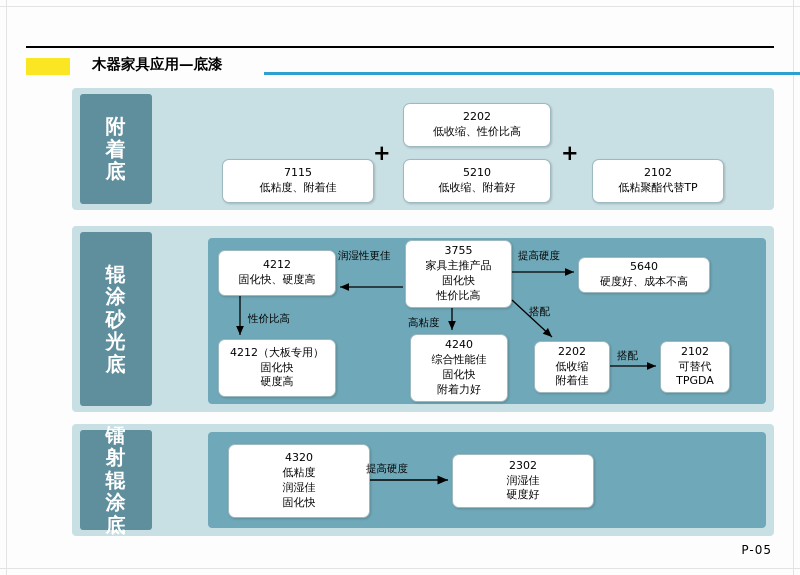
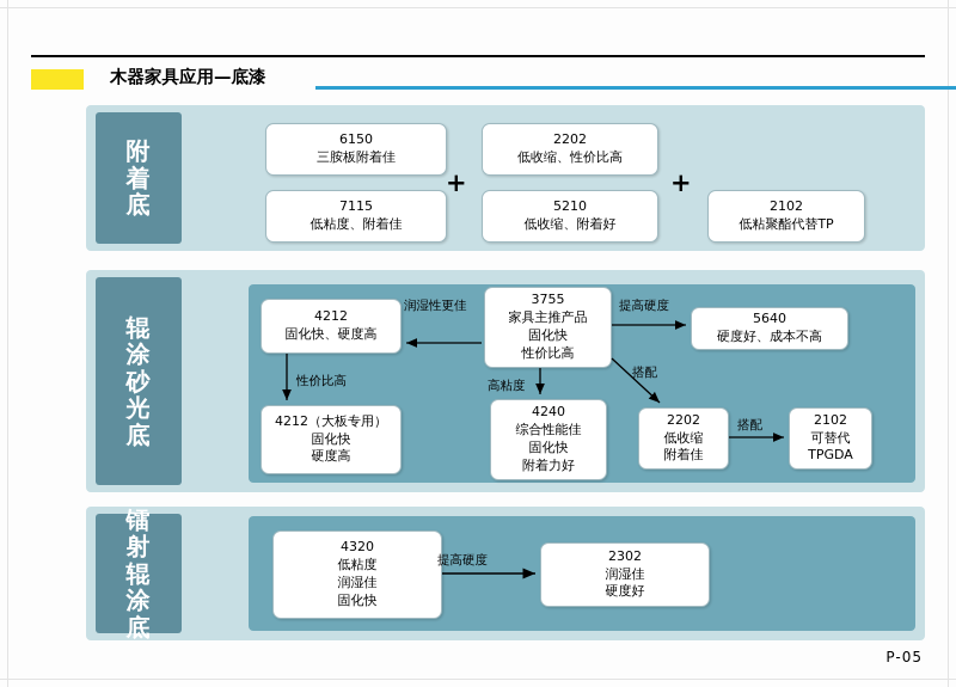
  木器家具应用—底漆
  附
  着
  底
+ 6150
+ 三胺板附着佳
  2202
  低收缩、性价比高
  7115
  低粘度、附着佳
  5210
  低收缩、附着好
  2102
  低粘聚酯代替TP
  +
  +
  辊
  涂
  砂
  光
  底
  4212
  固化快、硬度高
  3755
  家具主推产品
  固化快
  性价比高
  5640
  硬度好、成本不高
  4212（大板专用）
  固化快
  硬度高
  4240
  综合性能佳
  固化快
  附着力好
  2202
  低收缩
  附着佳
  2102
  可替代
  TPGDA
  润湿性更佳
  提高硬度
  性价比高
  高粘度
  搭配
  搭配
  镭
  射
  辊
  涂
  底
  4320
  低粘度
  润湿佳
  固化快
  2302
  润湿佳
  硬度好
  提高硬度
  P-05
